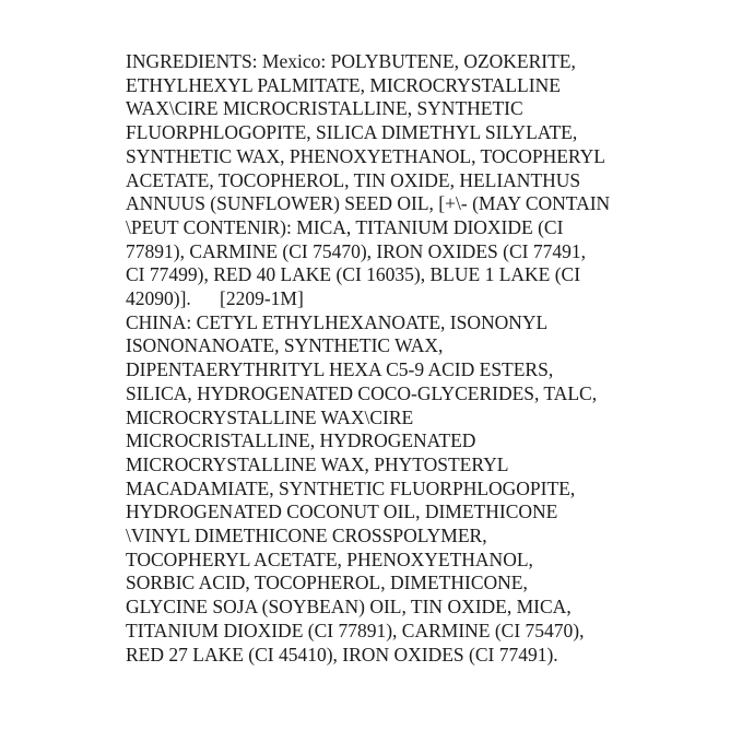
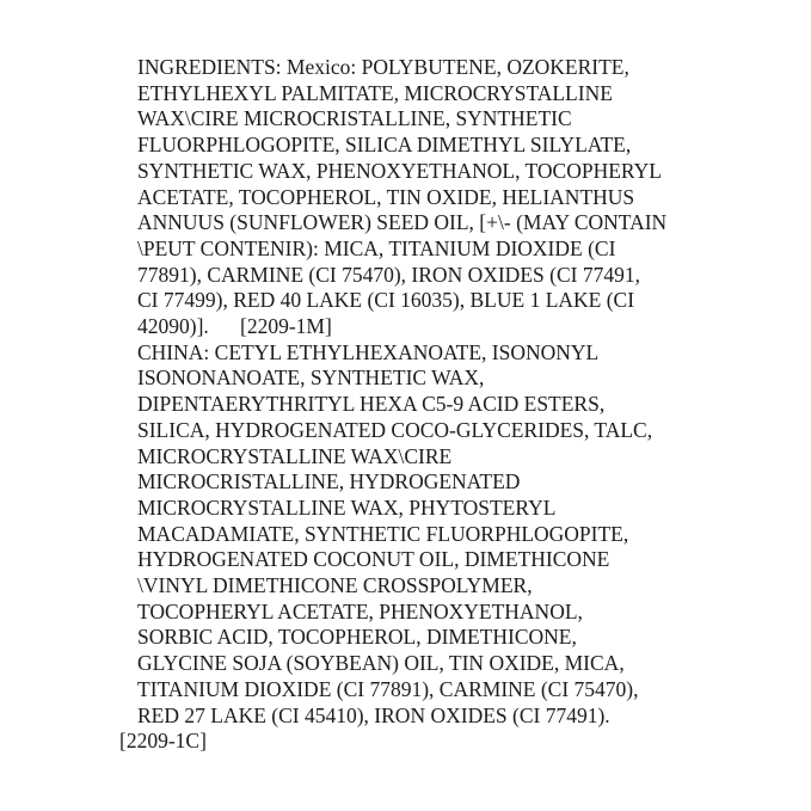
  INGREDIENTS: Mexico: POLYBUTENE, OZOKERITE,
  ETHYLHEXYL PALMITATE, MICROCRYSTALLINE
  WAX\CIRE MICROCRISTALLINE, SYNTHETIC
  FLUORPHLOGOPITE, SILICA DIMETHYL SILYLATE,
  SYNTHETIC WAX, PHENOXYETHANOL, TOCOPHERYL
  ACETATE, TOCOPHEROL, TIN OXIDE, HELIANTHUS
  ANNUUS (SUNFLOWER) SEED OIL, [+\- (MAY CONTAIN
  \PEUT CONTENIR): MICA, TITANIUM DIOXIDE (CI
  77891), CARMINE (CI 75470), IRON OXIDES (CI 77491,
  CI 77499), RED 40 LAKE (CI 16035), BLUE 1 LAKE (CI
  42090)]. [2209-1M]
  CHINA: CETYL ETHYLHEXANOATE, ISONONYL
  ISONONANOATE, SYNTHETIC WAX,
  DIPENTAERYTHRITYL HEXA C5-9 ACID ESTERS,
  SILICA, HYDROGENATED COCO-GLYCERIDES, TALC,
  MICROCRYSTALLINE WAX\CIRE
  MICROCRISTALLINE, HYDROGENATED
  MICROCRYSTALLINE WAX, PHYTOSTERYL
  MACADAMIATE, SYNTHETIC FLUORPHLOGOPITE,
  HYDROGENATED COCONUT OIL, DIMETHICONE
  \VINYL DIMETHICONE CROSSPOLYMER,
  TOCOPHERYL ACETATE, PHENOXYETHANOL,
  SORBIC ACID, TOCOPHEROL, DIMETHICONE,
  GLYCINE SOJA (SOYBEAN) OIL, TIN OXIDE, MICA,
  TITANIUM DIOXIDE (CI 77891), CARMINE (CI 75470),
  RED 27 LAKE (CI 45410), IRON OXIDES (CI 77491).
+ [2209-1C]
